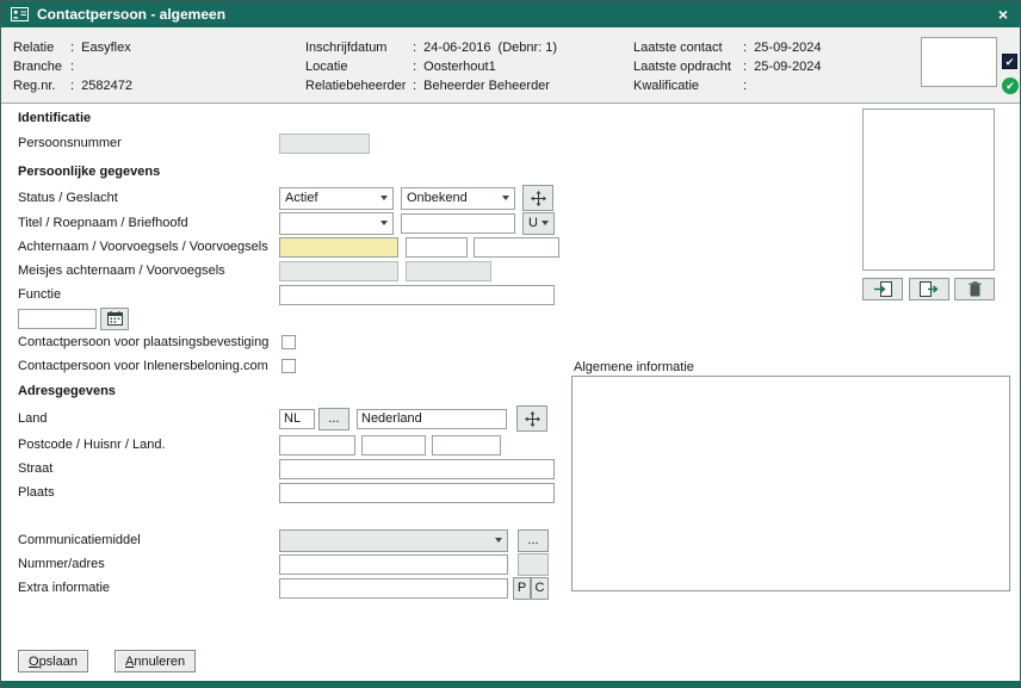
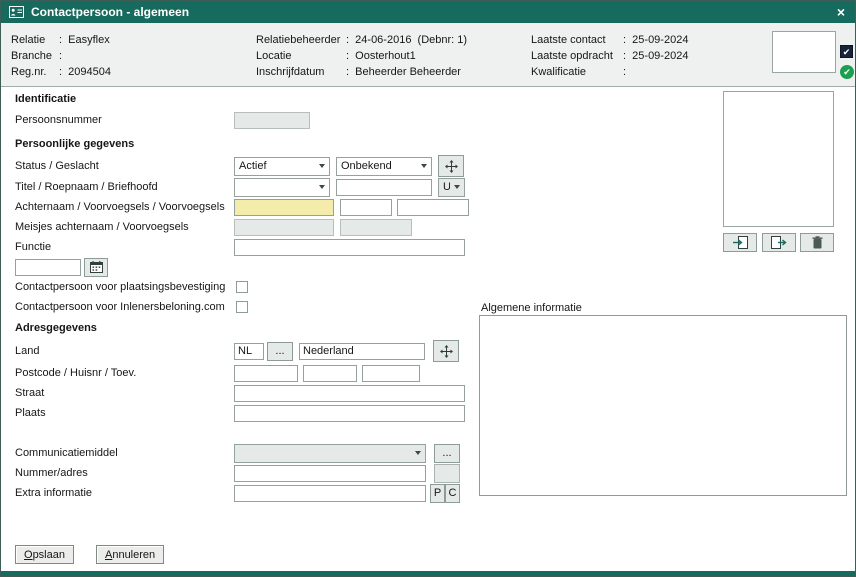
  Contactpersoon - algemeen
  ×
  Relatie : Easyflex
  Branche :
- Reg.nr. : 2582472
+ Reg.nr. : 2094504
- Inschrijfdatum : 24-06-2016 (Debnr: 1)
+ Relatiebeheerder : 24-06-2016 (Debnr: 1)
  Locatie : Oosterhout1
- Relatiebeheerder : Beheerder Beheerder
+ Inschrijfdatum : Beheerder Beheerder
  Laatste contact : 25-09-2024
  Laatste opdracht : 25-09-2024
  Kwalificatie :
  ✔
  ✔
  Identificatie
  Persoonsnummer
  Persoonlijke gegevens
  Status / Geslacht
  Actief
  Onbekend
  Titel / Roepnaam / Briefhoofd
  U
  Achternaam / Voorvoegsels / Voorvoegsels
  Meisjes achternaam / Voorvoegsels
  Functie
  Contactpersoon voor plaatsingsbevestiging
  Contactpersoon voor Inlenersbeloning.com
  Adresgegevens
  Land
  NL
  ...
  Nederland
- Postcode / Huisnr / Land.
+ Postcode / Huisnr / Toev.
  Straat
  Plaats
  Communicatiemiddel
  ...
  Nummer/adres
  Extra informatie
  P
  C
  Algemene informatie
  Opslaan
  Annuleren
